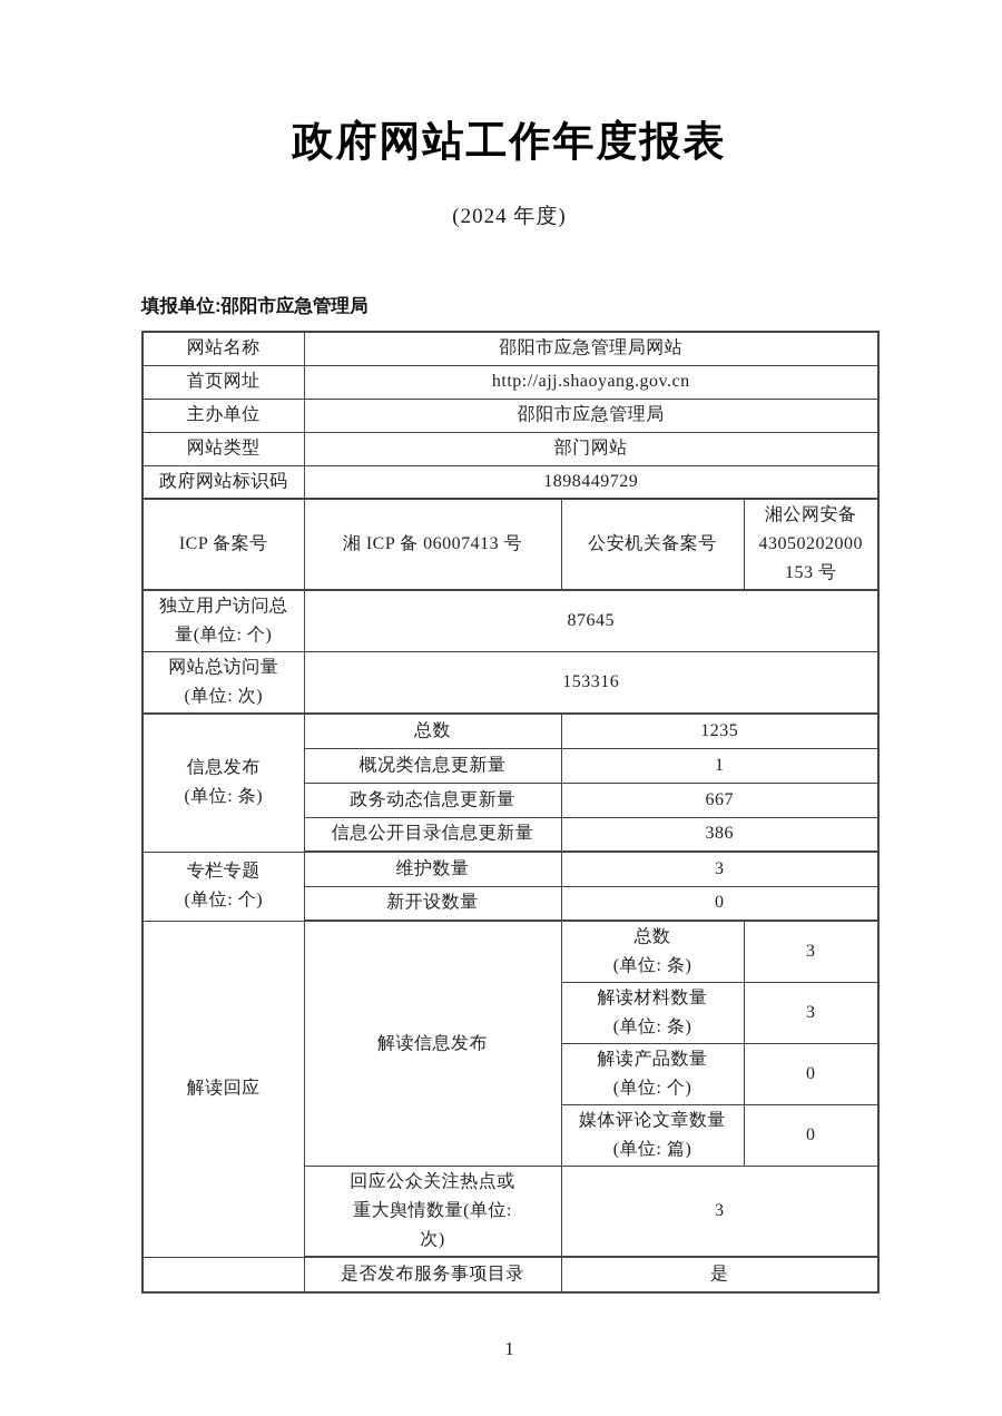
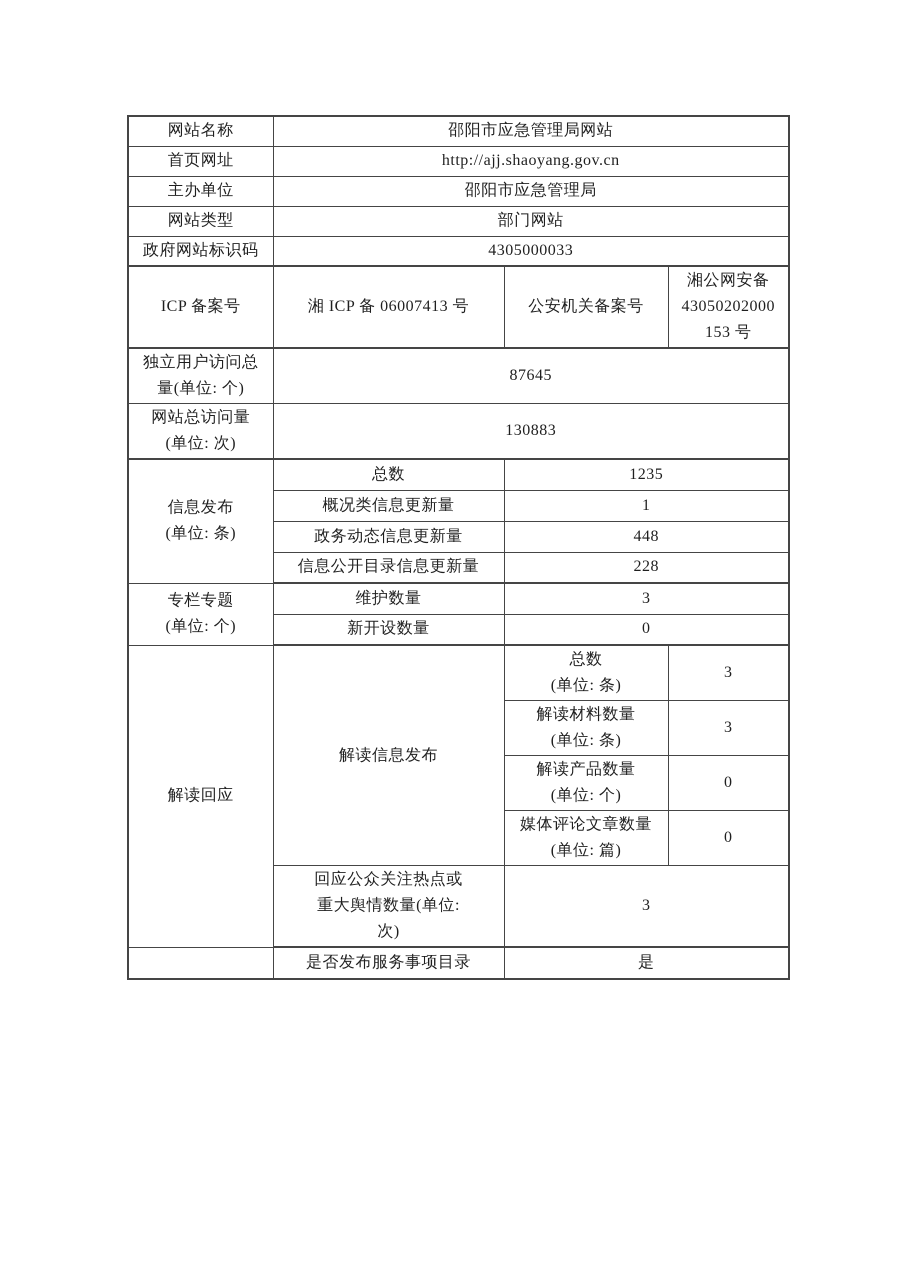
- 政府网站工作年度报表
- (2024 年度)
- 填报单位:邵阳市应急管理局
  网站名称	邵阳市应急管理局网站
  首页网址	http://ajj.shaoyang.gov.cn
  主办单位	邵阳市应急管理局
  网站类型	部门网站
- 政府网站标识码	1898449729
+ 政府网站标识码	4305000033
  ICP 备案号	湘 ICP 备 06007413 号	公安机关备案号	湘公网安备 43050202000 153 号
  独立用户访问总 量(单位: 个)	87645
- 网站总访问量 (单位: 次)	153316
+ 网站总访问量 (单位: 次)	130883
  信息发布 (单位: 条)	总数	1235
  概况类信息更新量	1
- 政务动态信息更新量	667
+ 政务动态信息更新量	448
- 信息公开目录信息更新量	386
+ 信息公开目录信息更新量	228
  专栏专题 (单位: 个)	维护数量	3
  新开设数量	0
  解读回应	解读信息发布	总数 (单位: 条)	3
  解读材料数量 (单位: 条)	3
  解读产品数量 (单位: 个)	0
  媒体评论文章数量 (单位: 篇)	0
  回应公众关注热点或 重大舆情数量(单位: 次)	3
  	是否发布服务事项目录	是
- 1
